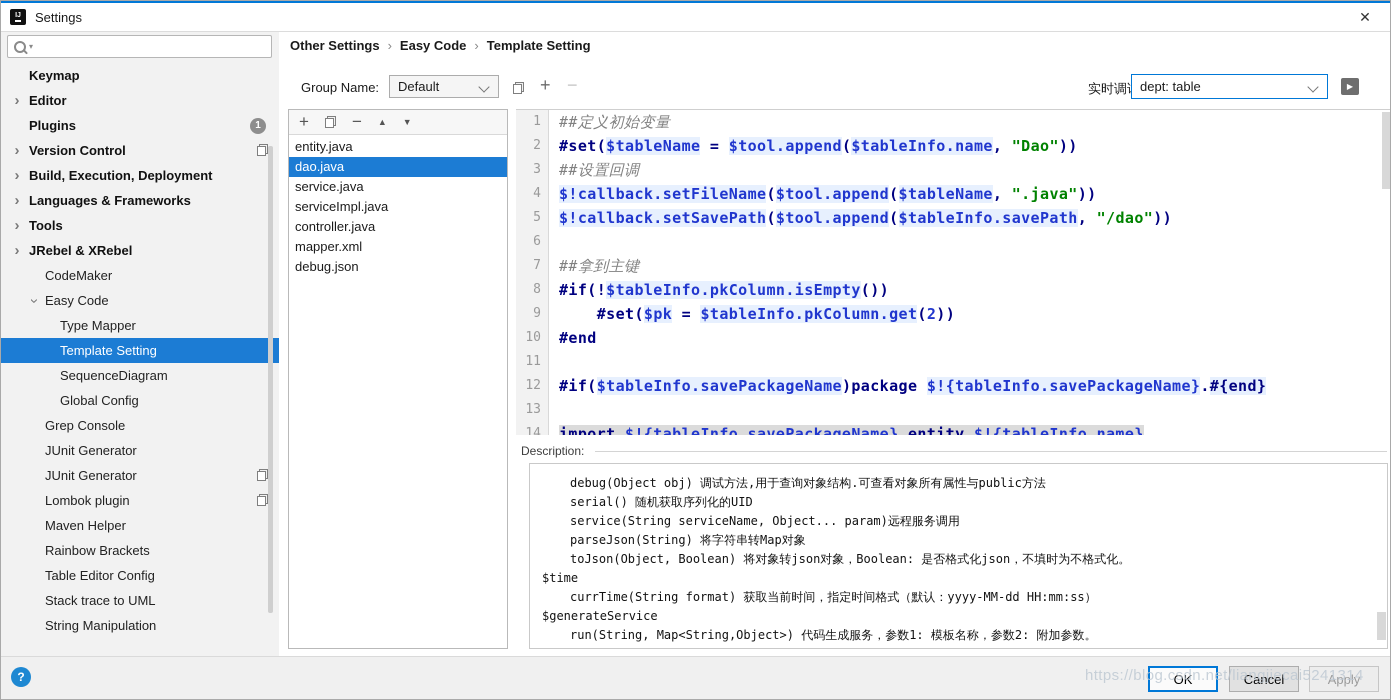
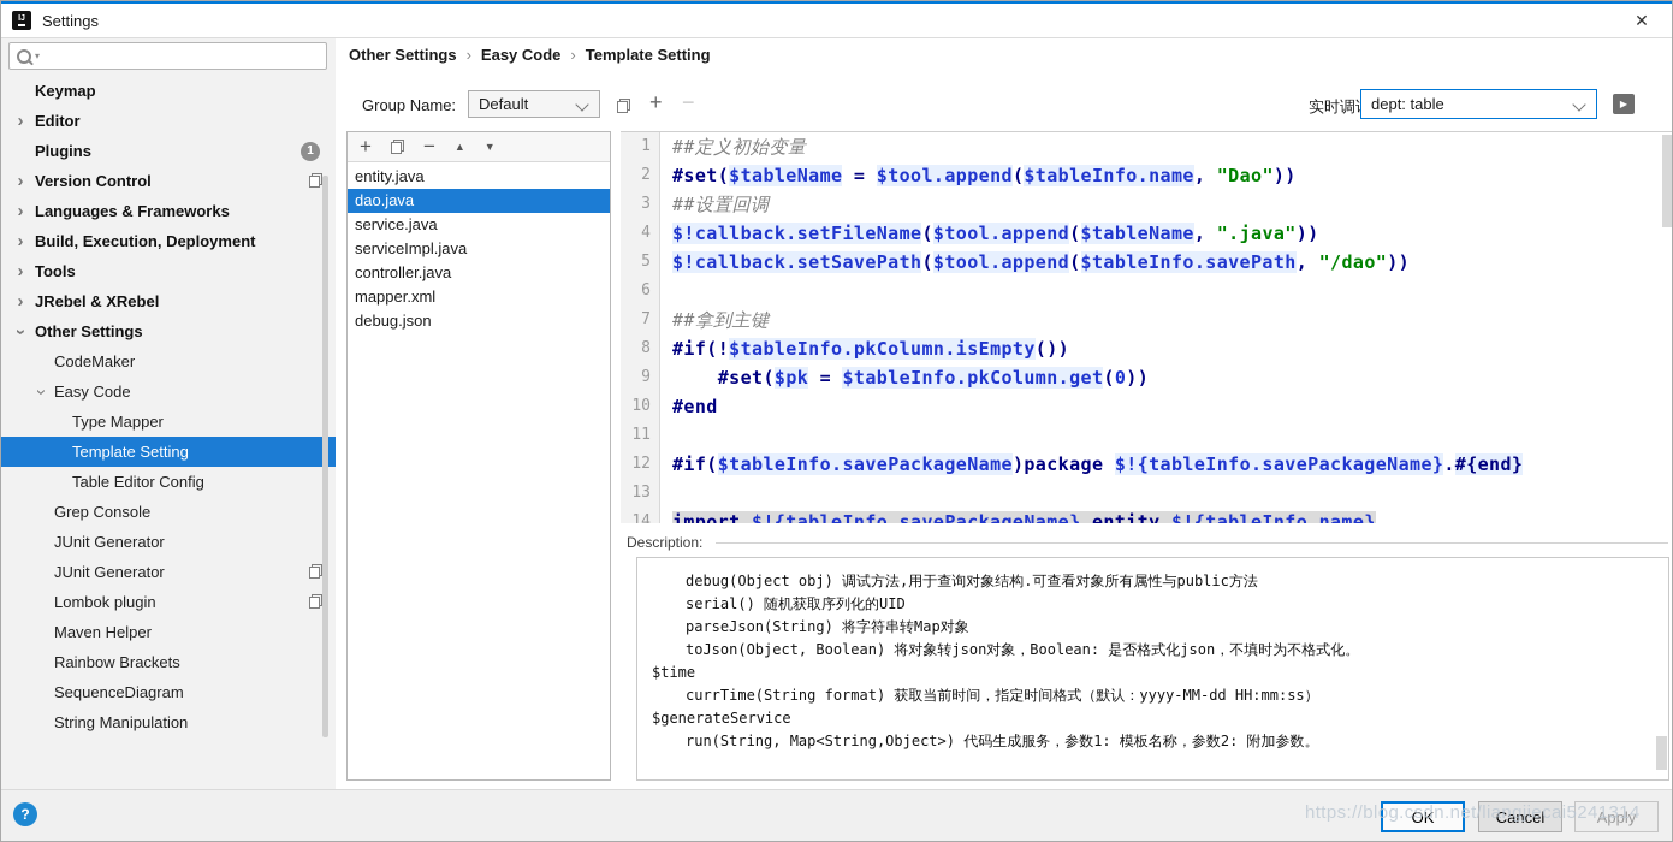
  Settings
  ✕
  ▾
  Keymap
  ›
  Editor
  Plugins
  1
  ›
  Version Control
  ›
- Build, Execution, Deployment
+ Languages & Frameworks
  ›
- Languages & Frameworks
+ Build, Execution, Deployment
  ›
  Tools
  ›
  JRebel & XRebel
+ Other Settings
  CodeMaker
  Easy Code
  Type Mapper
  Template Setting
- SequenceDiagram
+ Table Editor Config
- Global Config
  Grep Console
  JUnit Generator
  JUnit Generator
  Lombok plugin
  Maven Helper
  Rainbow Brackets
- Table Editor Config
+ SequenceDiagram
- Stack trace to UML
  String Manipulation
  Other Settings › Easy Code › Template Setting
  Group Name:
  Default
  +
  −
  实时调
  dept: table
  ▶
  +
  −
  ▲
  ▼
  entity.java
  dao.java
  service.java
  serviceImpl.java
  controller.java
  mapper.xml
  debug.json
  1
  2
  3
  4
  5
  6
  7
  8
  9
  10
  11
  12
  13
  14
  ##定义初始变量
  #set($tableName = $tool.append($tableInfo.name, "Dao"))
  ##设置回调
  $!callback.setFileName($tool.append($tableName, ".java"))
  $!callback.setSavePath($tool.append($tableInfo.savePath, "/dao"))
  ##拿到主键
  #if(!$tableInfo.pkColumn.isEmpty())
- #set($pk = $tableInfo.pkColumn.get(2))
+ #set($pk = $tableInfo.pkColumn.get(0))
  #end
  #if($tableInfo.savePackageName)package $!{tableInfo.savePackageName}.#{end}
  import $!{tableInfo.savePackageName}.entity.$!{tableInfo.name}
  Description:
  debug(Object obj) 调试方法,用于查询对象结构.可查看对象所有属性与public方法
  serial() 随机获取序列化的UID
- service(String serviceName, Object... param)远程服务调用
  parseJson(String) 将字符串转Map对象
  toJson(Object, Boolean) 将对象转json对象，Boolean: 是否格式化json，不填时为不格式化。
  $time
  currTime(String format) 获取当前时间，指定时间格式（默认：yyyy-MM-dd HH:mm:ss）
  $generateService
  run(String, Map<String,Object>) 代码生成服务，参数1: 模板名称，参数2: 附加参数。
  ?
  OK
  Cancel
  Apply
  https://blog.csdn.net/liangjiecai5241314
